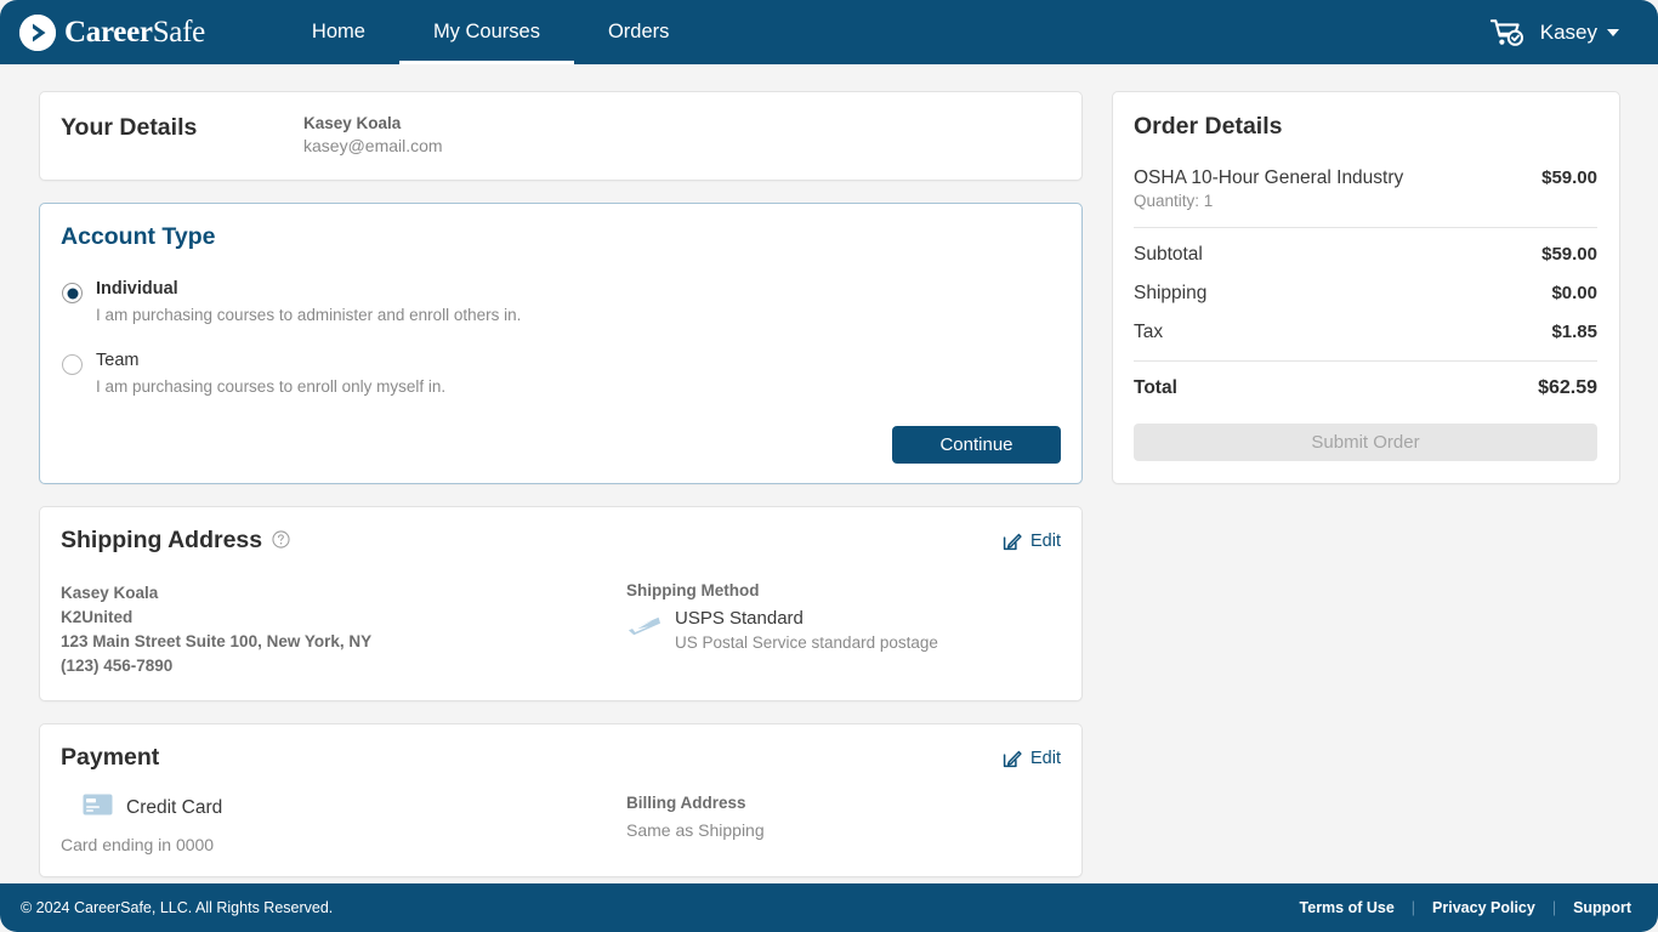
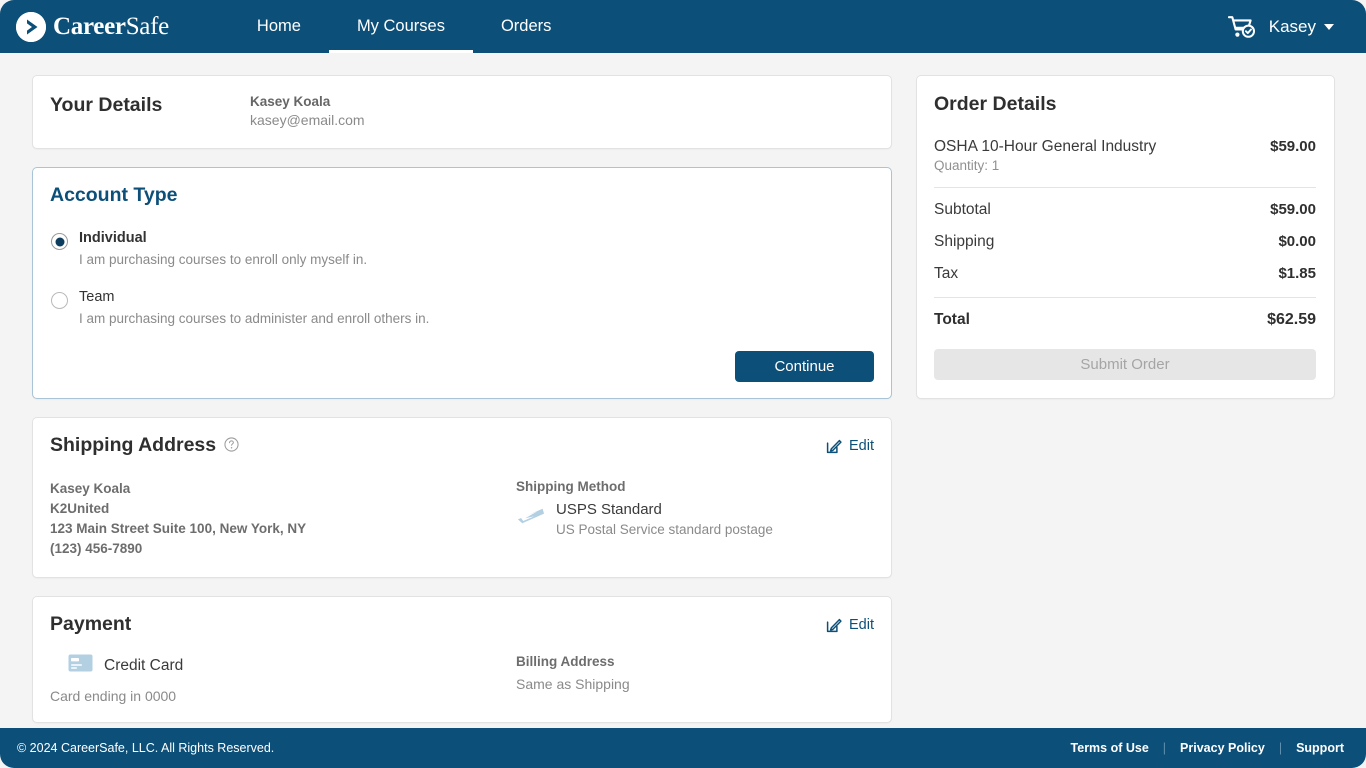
  CareerSafe
  Home
  My Courses
  Orders
  Kasey
  Your Details
  Kasey Koala
  kasey@email.com
  Account Type
  Individual
- I am purchasing courses to administer and enroll others in.
+ I am purchasing courses to enroll only myself in.
  Team
- I am purchasing courses to enroll only myself in.
+ I am purchasing courses to administer and enroll others in.
  Continue
  Shipping Address
  Edit
  Kasey Koala
  K2United
  123 Main Street Suite 100, New York, NY
  (123) 456-7890
  Shipping Method
  USPS Standard
  US Postal Service standard postage
  Payment
  Edit
  Credit Card
  Card ending in 0000
  Billing Address
  Same as Shipping
  Order Details
  OSHA 10-Hour General Industry
  Quantity: 1
  $59.00
  Subtotal
  $59.00
  Shipping
  $0.00
  Tax
  $1.85
  Total
  $62.59
  Submit Order
  © 2024 CareerSafe, LLC. All Rights Reserved.
  Terms of Use
  |
  Privacy Policy
  |
  Support
